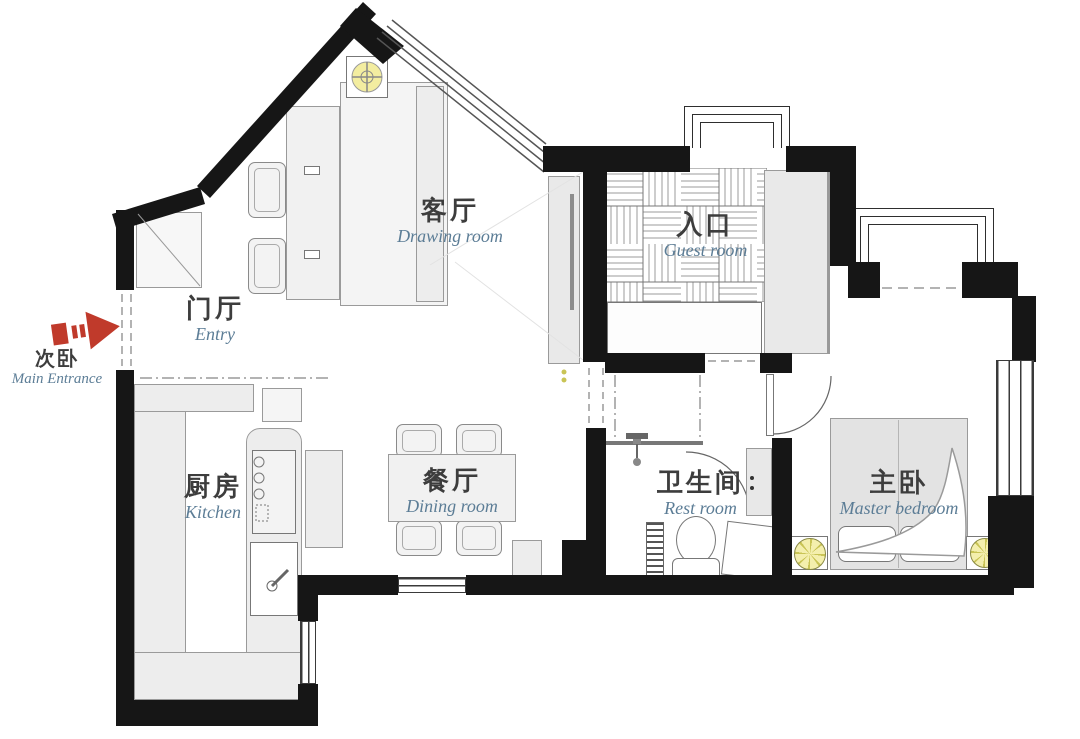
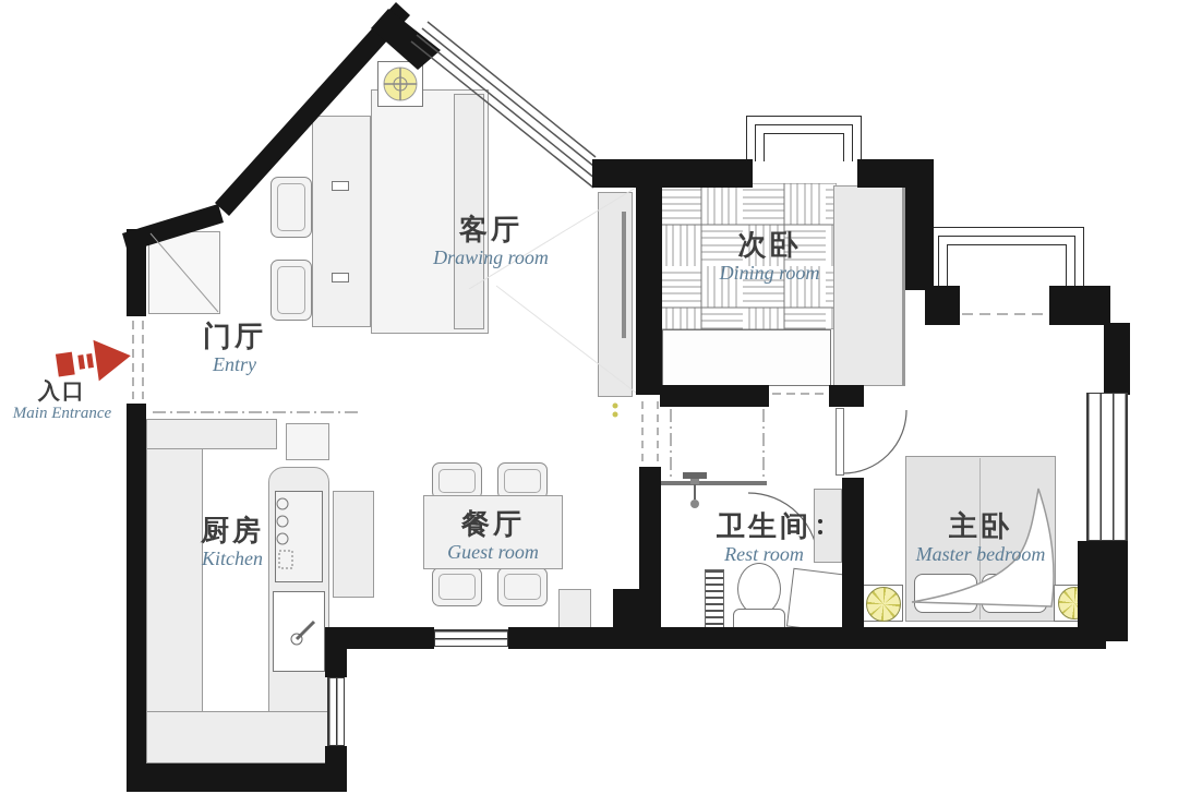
  客厅
  Drawing room
  门厅
  Entry
- 次卧
+ 入口
  Main Entrance
  厨房
  Kitchen
  餐厅
- Dining room
+ Guest room
- 入口
+ 次卧
- Guest room
+ Dining room
  卫生间
  Rest room
  主卧
  Master bedroom
